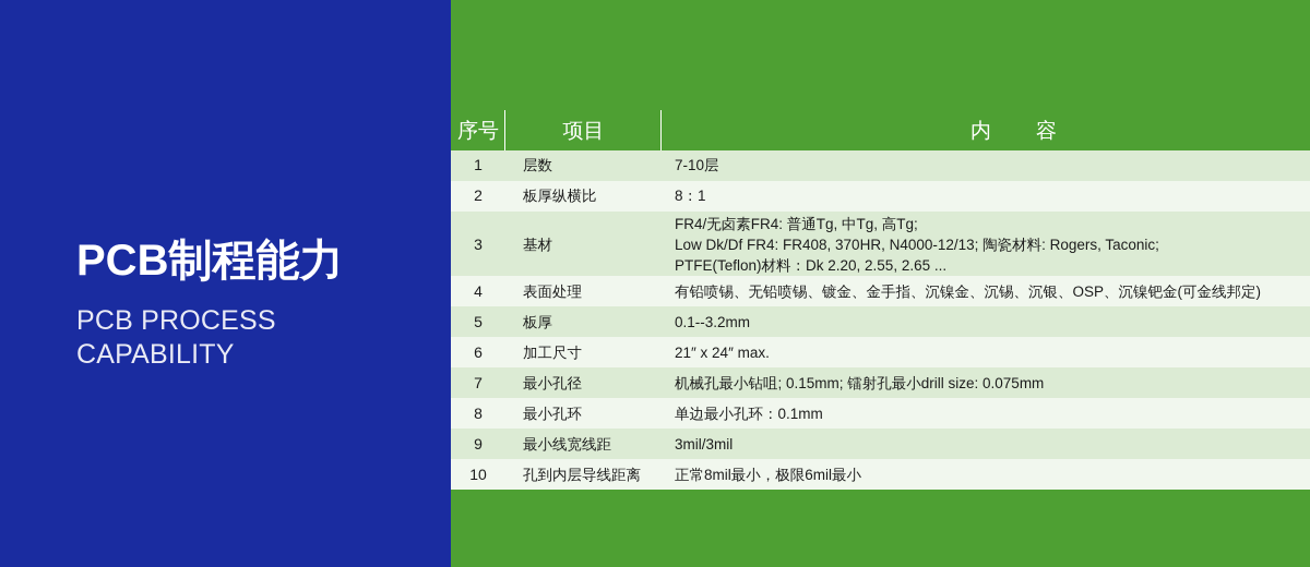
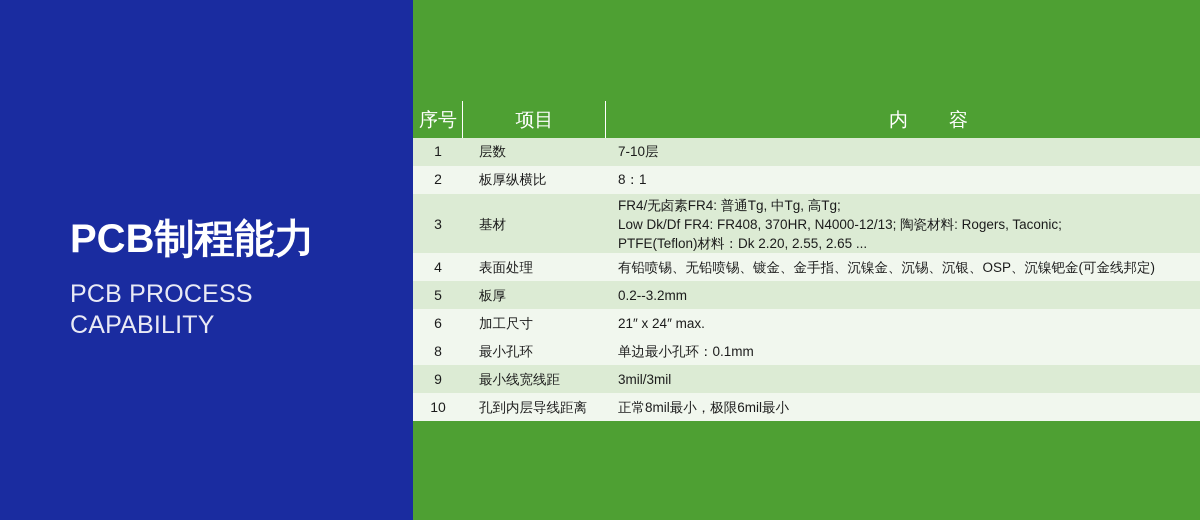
  PCB制程能力
  PCB PROCESS
  CAPABILITY
  序号	项目	内 容
  1	层数	7-10层
  2	板厚纵横比	8：1
  3	基材	FR4/无卤素FR4: 普通Tg, 中Tg, 高Tg; Low Dk/Df FR4: FR408, 370HR, N4000-12/13; 陶瓷材料: Rogers, Taconic; PTFE(Teflon)材料：Dk 2.20, 2.55, 2.65 ...
  4	表面处理	有铅喷锡、无铅喷锡、镀金、金手指、沉镍金、沉锡、沉银、OSP、沉镍钯金(可金线邦定)
- 5	板厚	0.1--3.2mm
+ 5	板厚	0.2--3.2mm
  6	加工尺寸	21″ x 24″ max.
- 7	最小孔径	机械孔最小钻咀; 0.15mm; 镭射孔最小drill size: 0.075mm
  8	最小孔环	单边最小孔环：0.1mm
  9	最小线宽线距	3mil/3mil
  10	孔到内层导线距离	正常8mil最小，极限6mil最小
